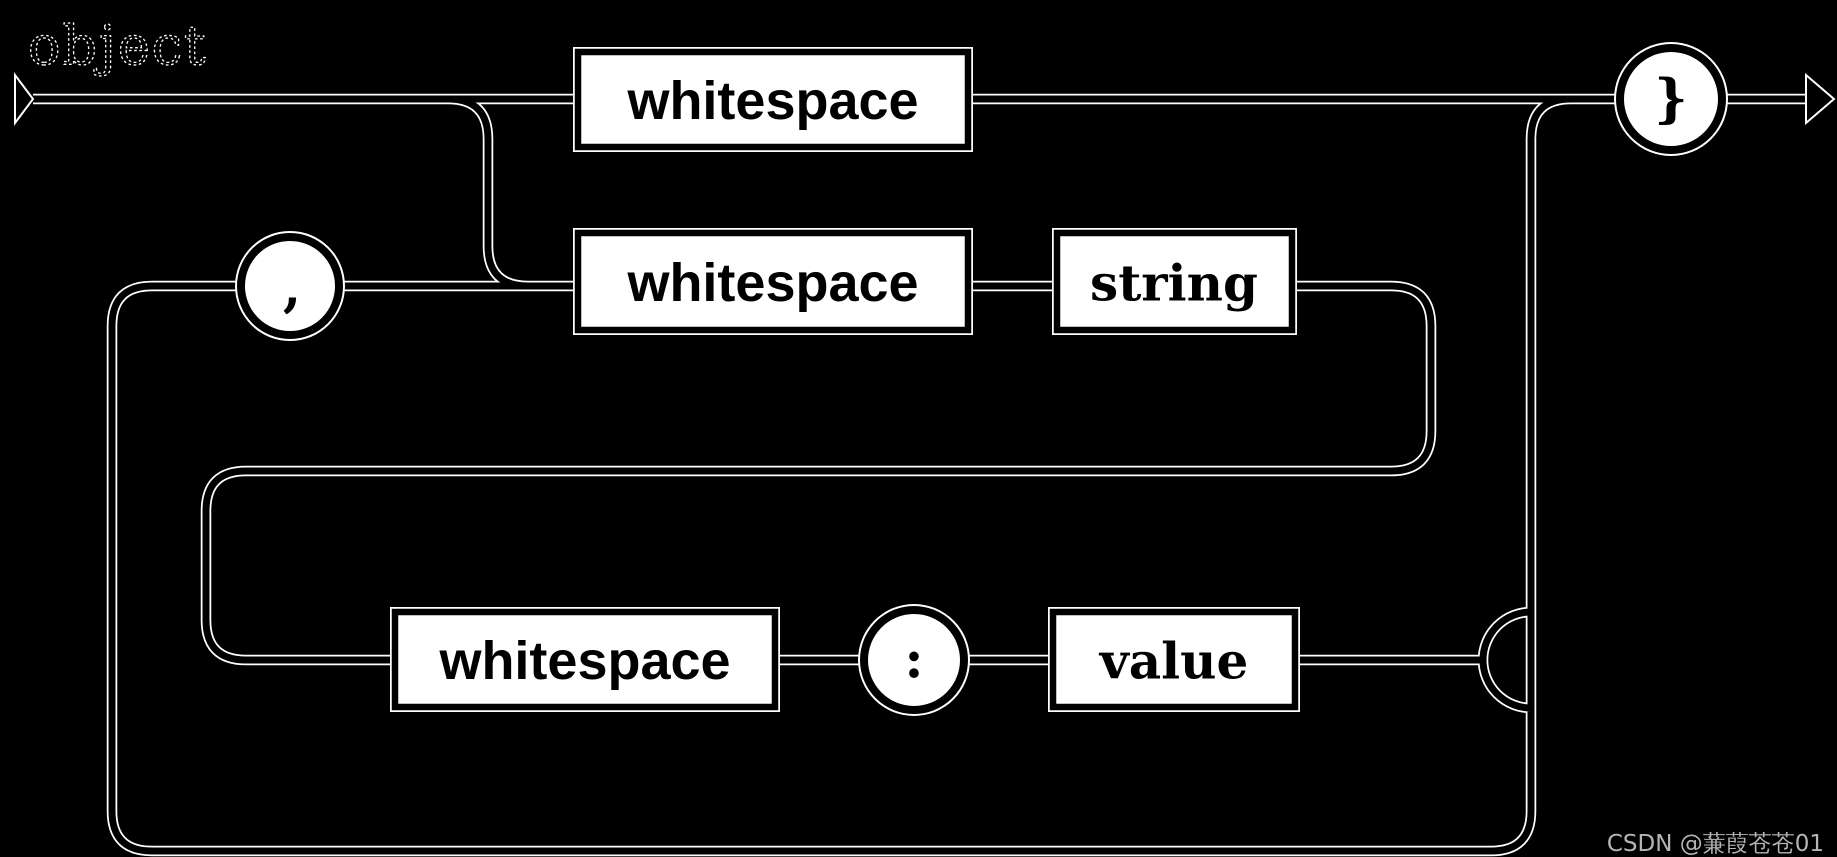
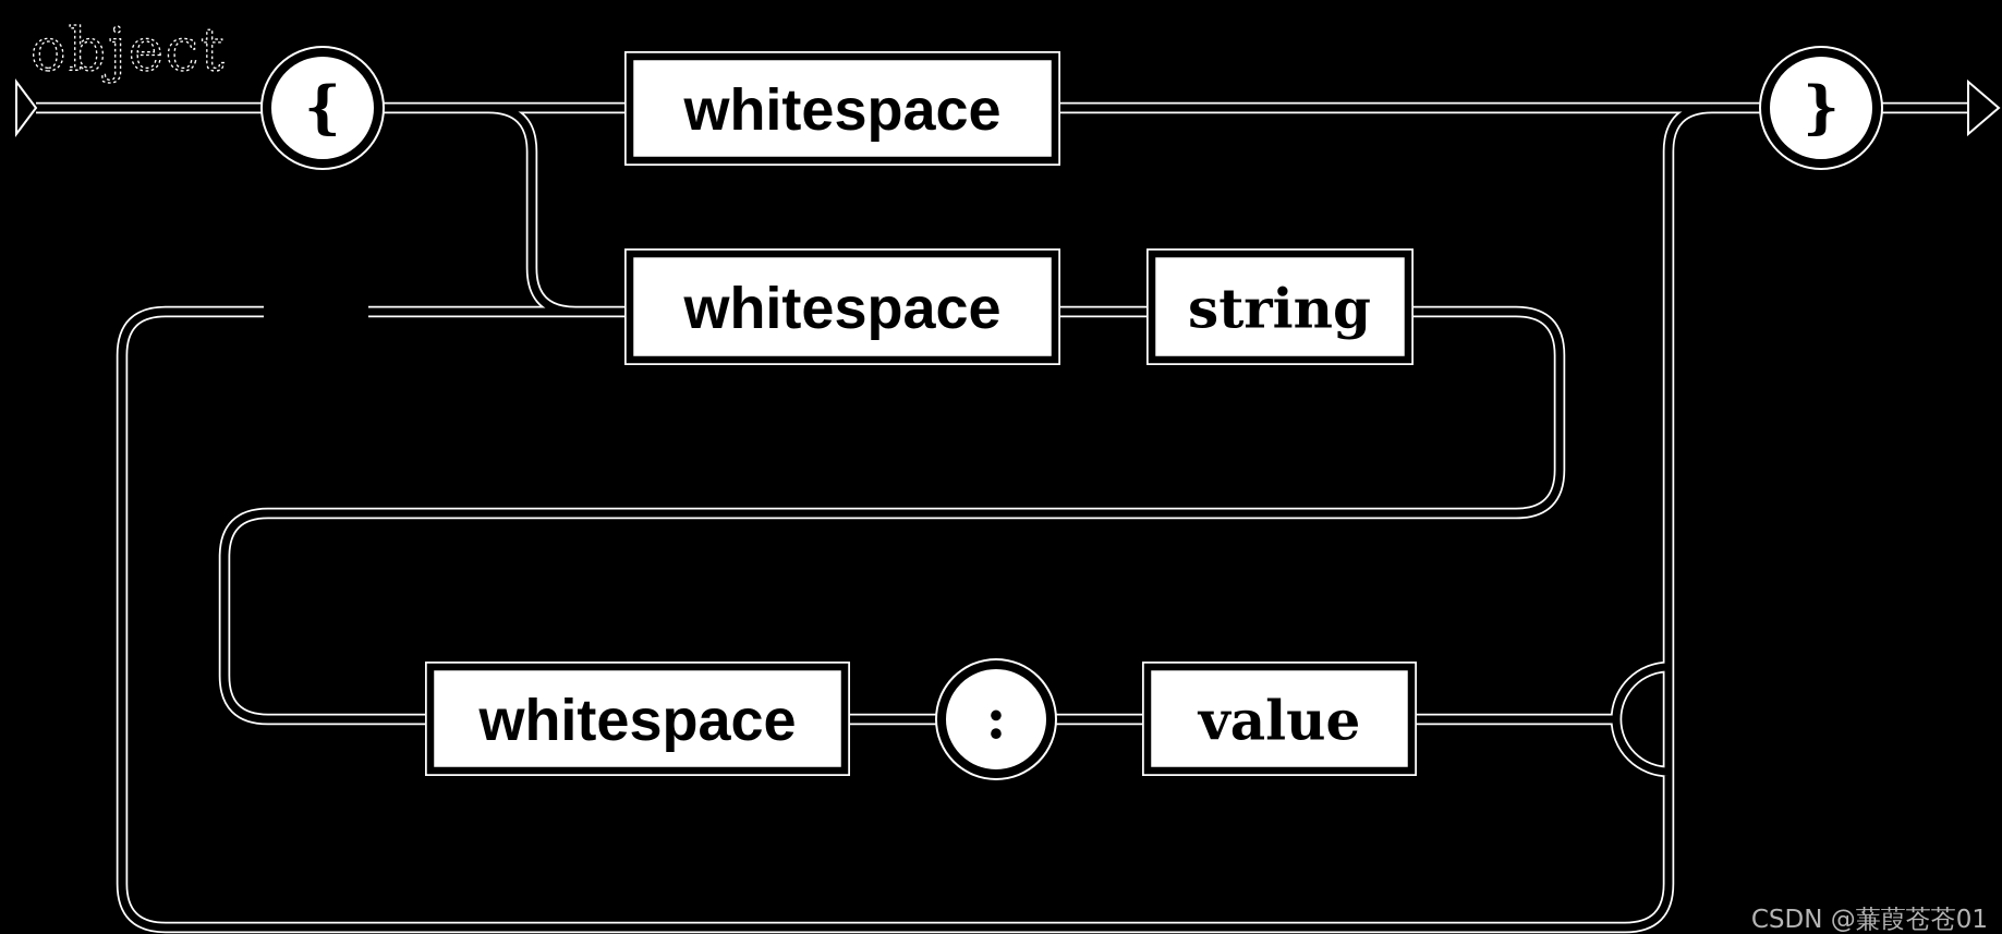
+ {
  }
- ,
  :
  whitespace
  whitespace
  string
  whitespace
  value
  object
  CSDN @蒹葭苍苍01
